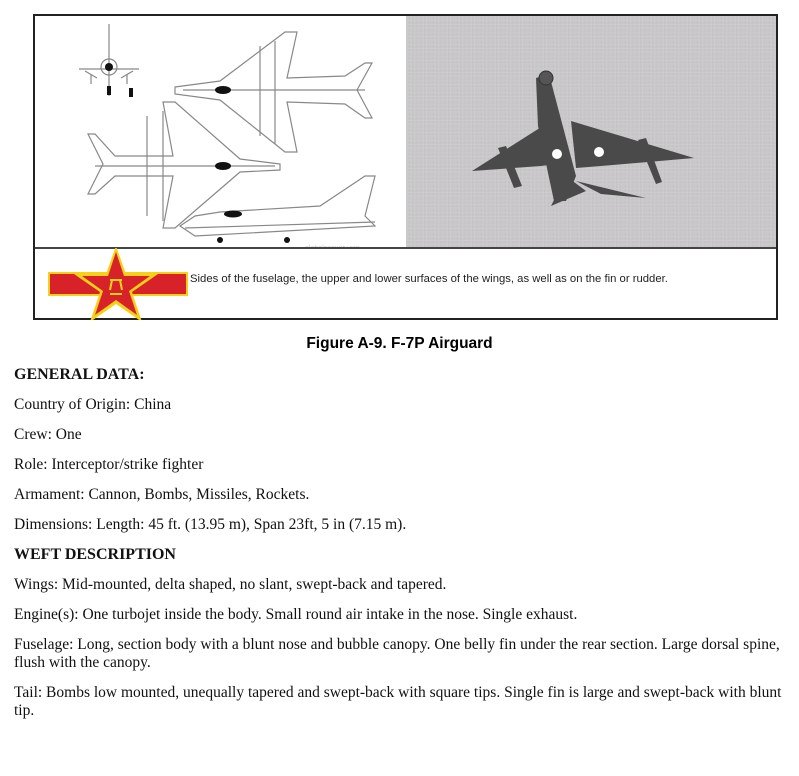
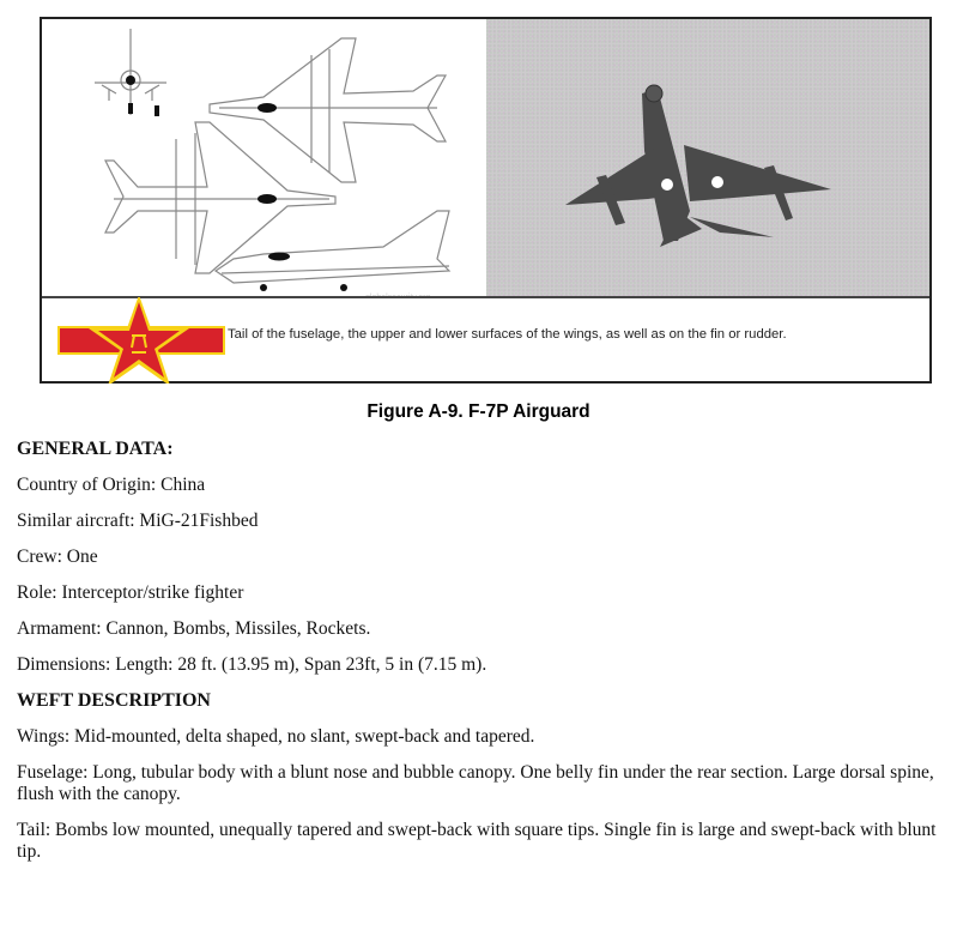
- Sides of the fuselage, the upper and lower surfaces of the wings, as well as on the fin or rudder.
+ Tail of the fuselage, the upper and lower surfaces of the wings, as well as on the fin or rudder.
  Figure A-9. F-7P Airguard
  GENERAL DATA:
  Country of Origin: China
+ Similar aircraft: MiG-21Fishbed
  Crew: One
  Role: Interceptor/strike fighter
  Armament: Cannon, Bombs, Missiles, Rockets.
- Dimensions: Length: 45 ft. (13.95 m), Span 23ft, 5 in (7.15 m).
+ Dimensions: Length: 28 ft. (13.95 m), Span 23ft, 5 in (7.15 m).
  WEFT DESCRIPTION
  Wings: Mid-mounted, delta shaped, no slant, swept-back and tapered.
- Engine(s): One turbojet inside the body. Small round air intake in the nose. Single exhaust.
- Fuselage: Long, section body with a blunt nose and bubble canopy. One belly fin under the rear section. Large dorsal spine, flush with the canopy.
+ Fuselage: Long, tubular body with a blunt nose and bubble canopy. One belly fin under the rear section. Large dorsal spine, flush with the canopy.
  Tail: Bombs low mounted, unequally tapered and swept-back with square tips. Single fin is large and swept-back with blunt tip.
